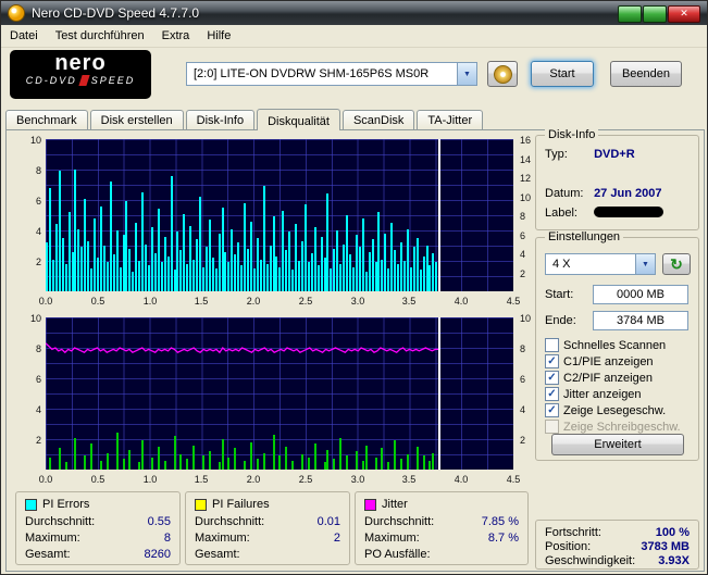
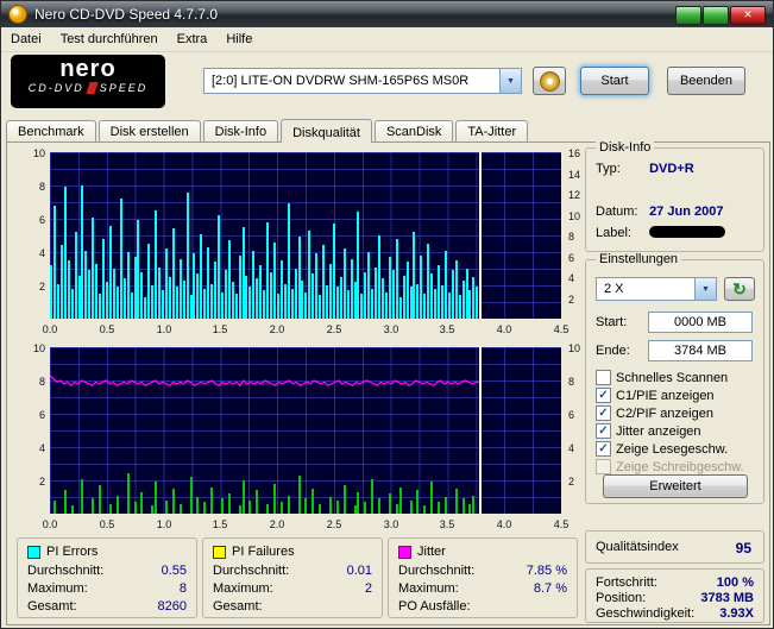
  Nero CD-DVD Speed 4.7.7.0
  ✕
  Datei
  Test durchführen
  Extra
  Hilfe
  nero
  CD-DVD
  SPEED
  [2:0] LITE-ON DVDRW SHM-165P6S MS0R
  Start
  Beenden
  Benchmark
  Disk erstellen
  Disk-Info
  Diskqualität
  ScanDisk
  TA-Jitter
  10
  8
  6
  4
  2
  16
  14
  12
  10
  8
  6
  4
  2
  0.0
  0.5
  1.0
  1.5
  2.0
  2.5
  3.0
  3.5
  4.0
  4.5
  10
  8
  6
  4
  2
  10
  8
  6
  4
  2
  0.0
  0.5
  1.0
  1.5
  2.0
  2.5
  3.0
  3.5
  4.0
  4.5
  Disk-Info
  Typ: DVD+R
  Datum: 27 Jun 2007
  Label:
  Einstellungen
- 4 X
+ 2 X
  ↻
  Start:
  0000 MB
  Ende:
  3784 MB
  Schnelles Scannen
  ✓
  C1/PIE anzeigen
  ✓
  C2/PIF anzeigen
  ✓
  Jitter anzeigen
  ✓
  Zeige Lesegeschw.
  Zeige Schreibgeschw.
  Erweitert
+ Qualitätsindex
+ 95
  Fortschritt:
  100 %
  Position:
  3783 MB
  Geschwindigkeit:
  3.93X
  PI Errors
  Durchschnitt:
  0.55
  Maximum:
  8
  Gesamt:
  8260
  PI Failures
  Durchschnitt:
  0.01
  Maximum:
  2
  Gesamt:
  Jitter
  Durchschnitt:
  7.85 %
  Maximum:
  8.7 %
  PO Ausfälle:
